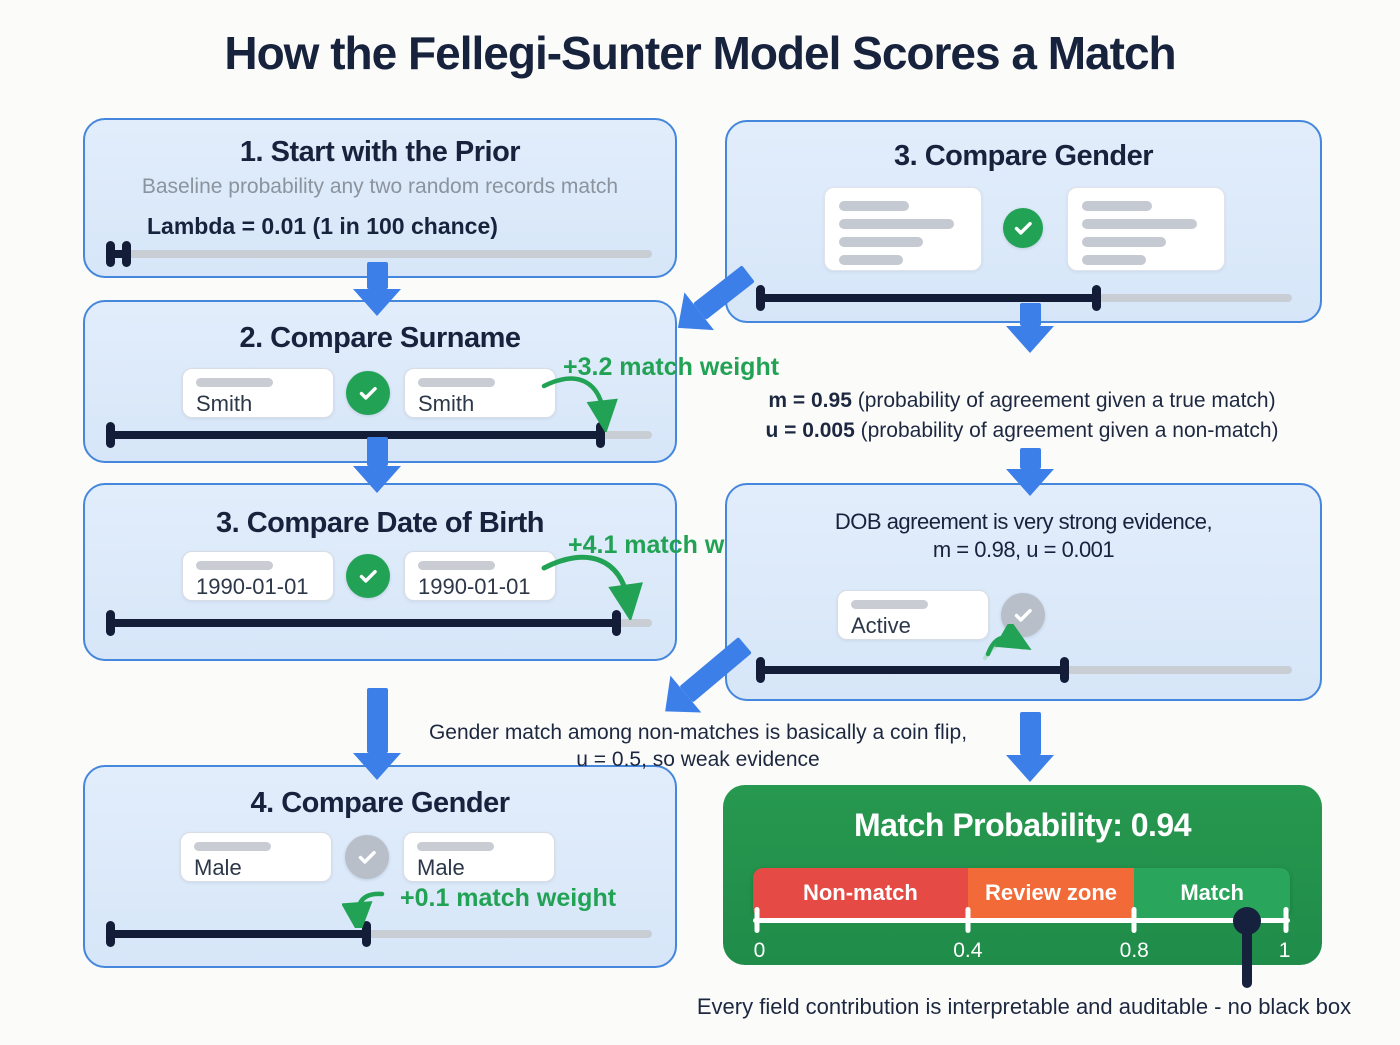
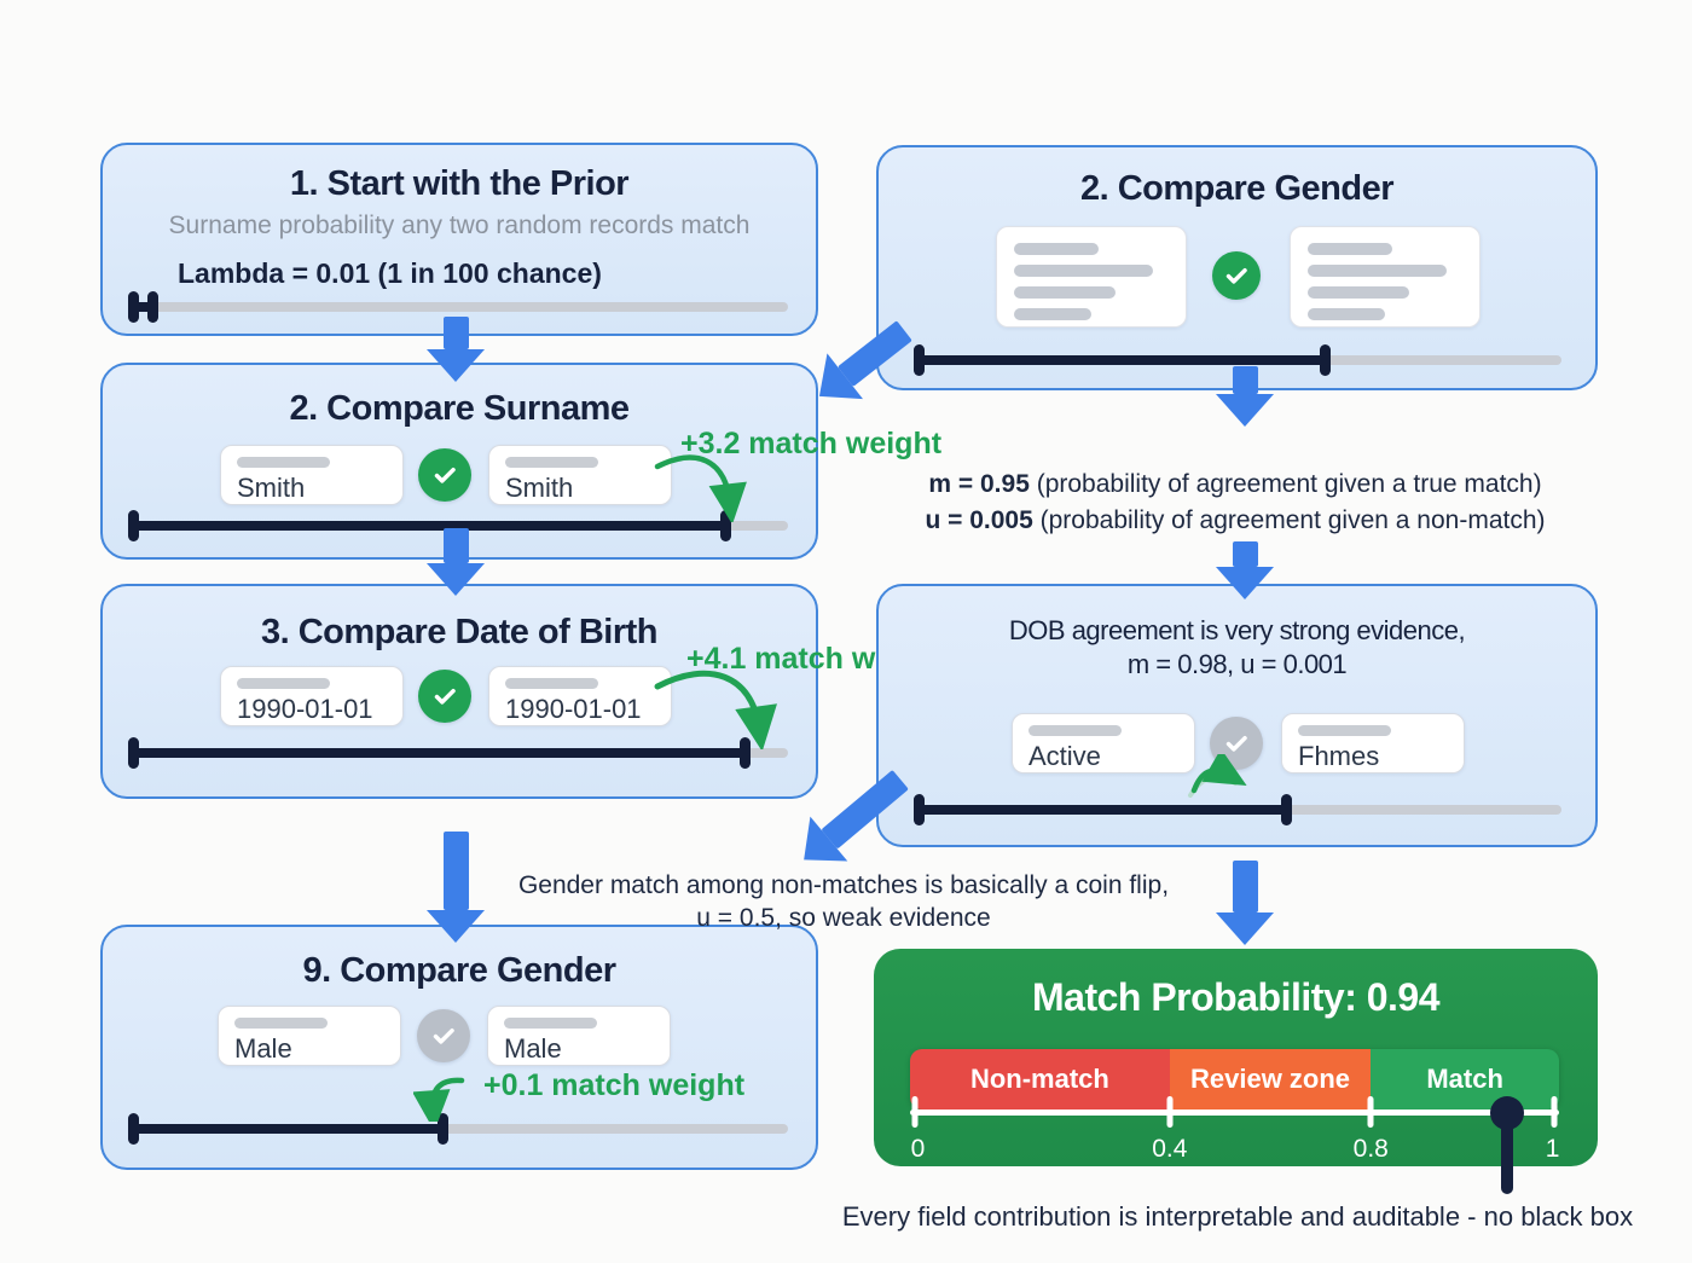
- How the Fellegi-Sunter Model Scores a Match
  1. Start with the Prior
- Baseline probability any two random records match
+ Surname probability any two random records match
  Lambda = 0.01 (1 in 100 chance)
- 3. Compare Gender
+ 2. Compare Gender
  2. Compare Surname
  Smith
  Smith
  +3.2 match weight
  3. Compare Date of Birth
  1990-01-01
  1990-01-01
  DOB agreement is very strong evidence,
  m = 0.98, u = 0.001
  Active
+ Fhmes
- 4. Compare Gender
+ 9. Compare Gender
  Male
  Male
  +0.1 match weight
  m = 0.95 (probability of agreement given a true match)
  u = 0.005 (probability of agreement given a non-match)
  Gender match among non-matches is basically a coin flip,
  u = 0.5, so weak evidence
  Match Probability: 0.94
  Non-match
  Review zone
  Match
  0
  0.4
  0.8
  1
  Every field contribution is interpretable and auditable - no black box
